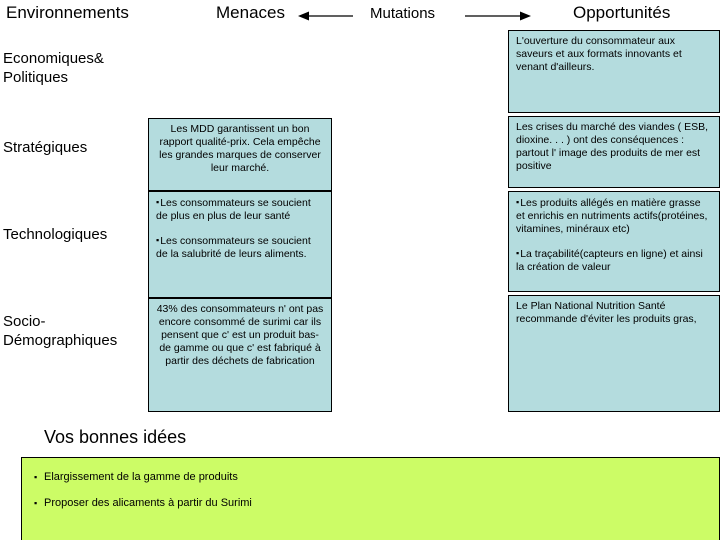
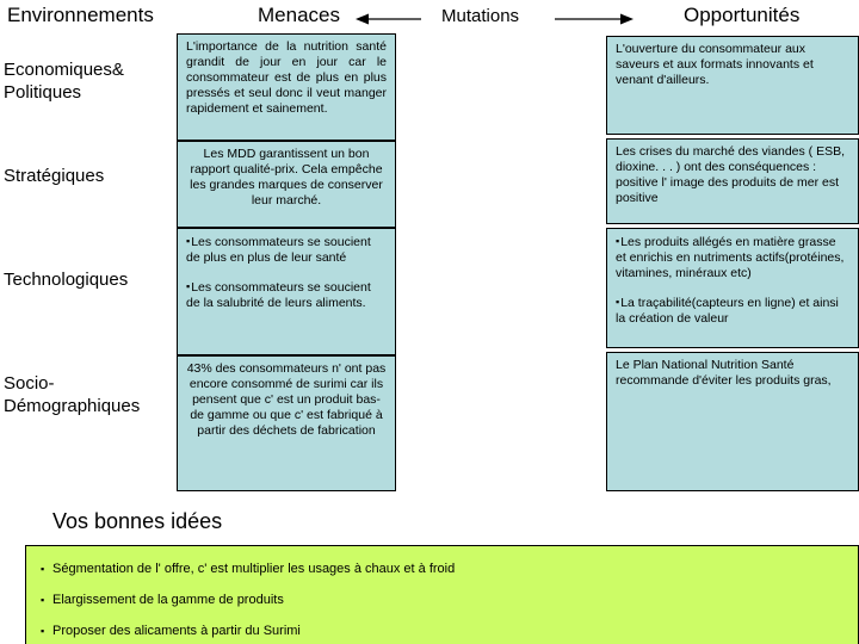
  Environnements
  Menaces
  Mutations
  Opportunités
  Economiques& Politiques
  Stratégiques
  Technologiques
  Socio-Démographiques
+ L'importance de la nutrition santé grandit de jour en jour car le consommateur est de plus en plus pressés et seul donc il veut manger rapidement et sainement.
  Les MDD garantissent un bon rapport qualité-prix. Cela empêche les grandes marques de conserver leur marché.
  Les consommateurs se soucient de plus en plus de leur santé
  Les consommateurs se soucient de la salubrité de leurs aliments.
  43% des consommateurs n' ont pas encore consommé de surimi car ils pensent que c' est un produit bas- de gamme ou que c' est fabriqué à partir des déchets de fabrication
  L'ouverture du consommateur aux saveurs et aux formats innovants et venant d'ailleurs.
- Les crises du marché des viandes ( ESB, dioxine. . . ) ont des conséquences : partout l' image des produits de mer est positive
+ Les crises du marché des viandes ( ESB, dioxine. . . ) ont des conséquences : positive l' image des produits de mer est positive
  Les produits allégés en matière grasse et enrichis en nutriments actifs(protéines, vitamines, minéraux etc)
  La traçabilité(capteurs en ligne) et ainsi la création de valeur
  Le Plan National Nutrition Santé recommande d'éviter les produits gras,
  Vos bonnes idées
+ Ségmentation de l' offre, c' est multiplier les usages à chaux et à froid
  Elargissement de la gamme de produits
  Proposer des alicaments à partir du Surimi
